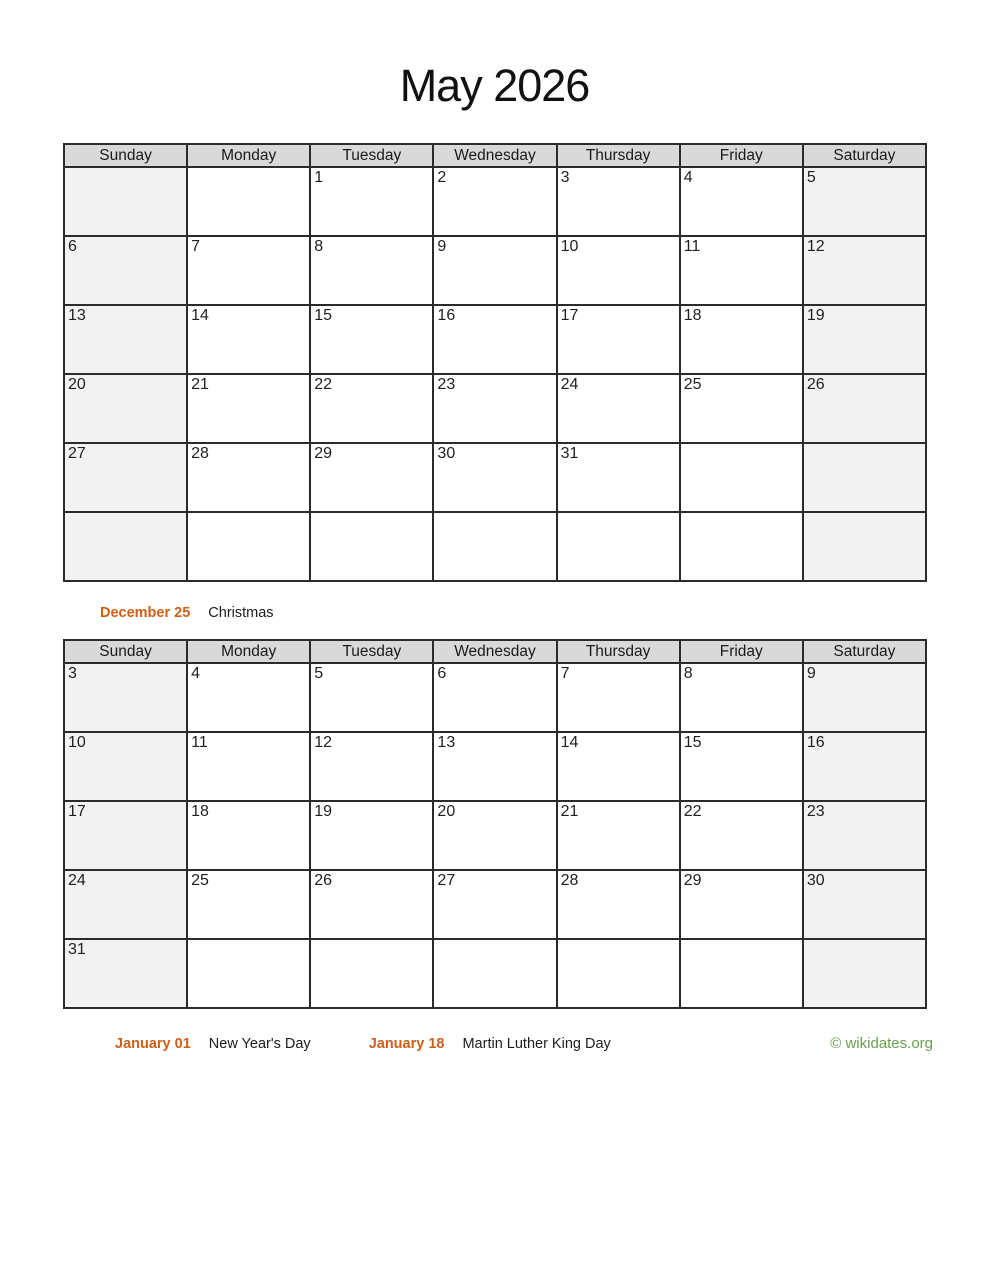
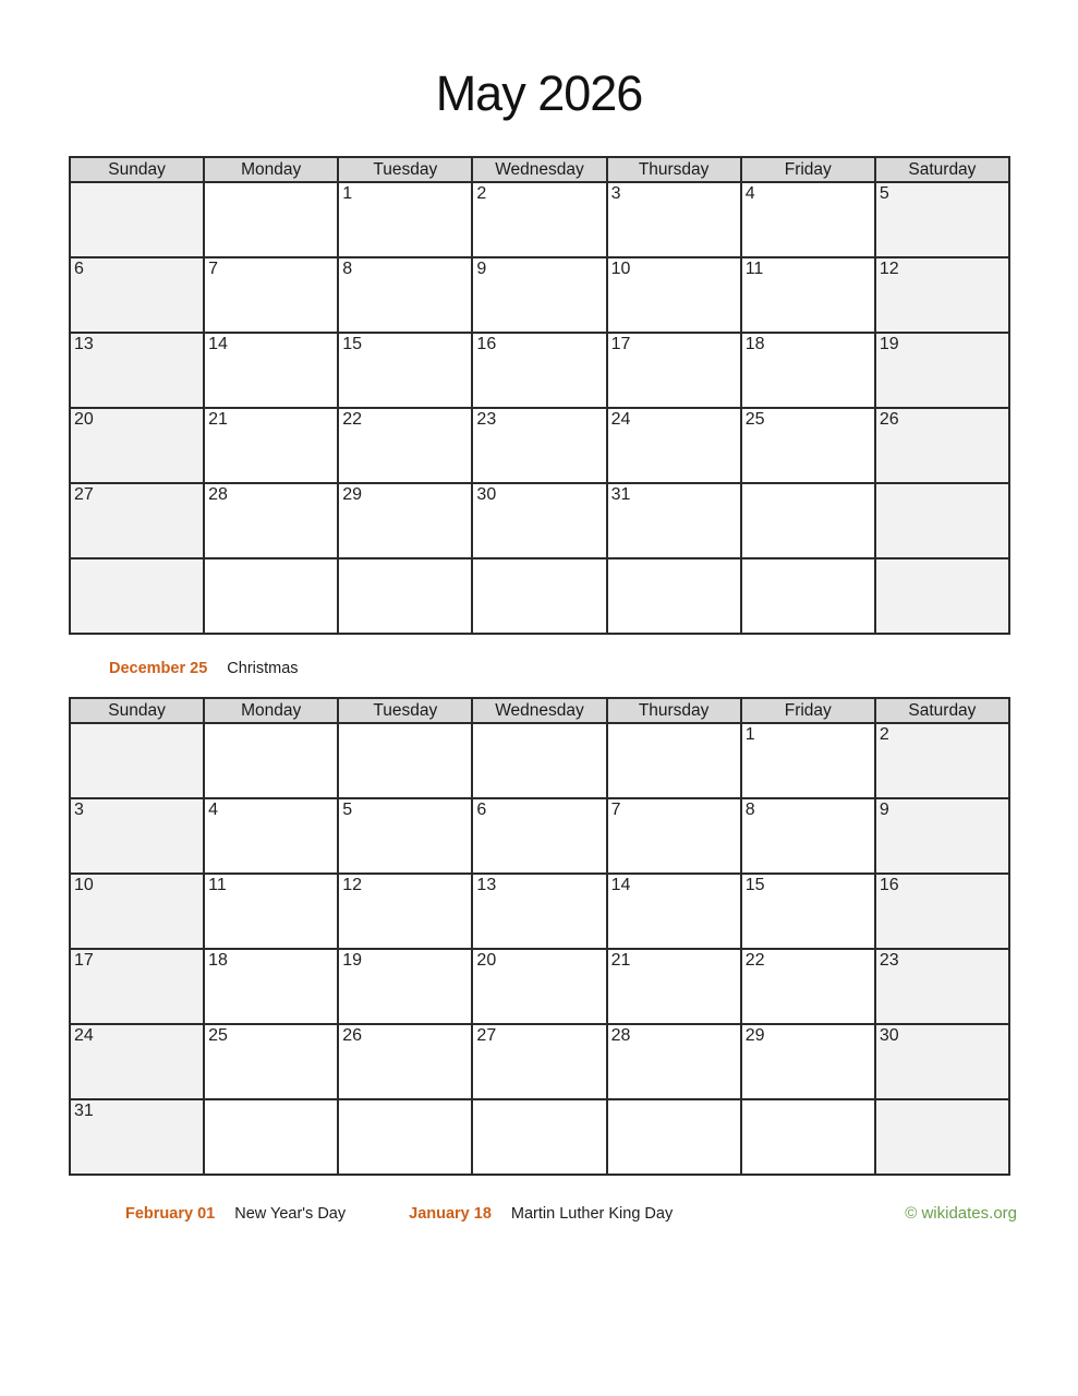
  May 2026
  Sunday	Monday	Tuesday	Wednesday	Thursday	Friday	Saturday
  		1	2	3	4	5
  6	7	8	9	10	11	12
  13	14	15	16	17	18	19
  20	21	22	23	24	25	26
  27	28	29	30	31
  December 25
  Christmas
  Sunday	Monday	Tuesday	Wednesday	Thursday	Friday	Saturday
+ 					1	2
  3	4	5	6	7	8	9
  10	11	12	13	14	15	16
  17	18	19	20	21	22	23
  24	25	26	27	28	29	30
  31
- January 01
+ February 01
  New Year's Day
  January 18
  Martin Luther King Day
  © wikidates.org
